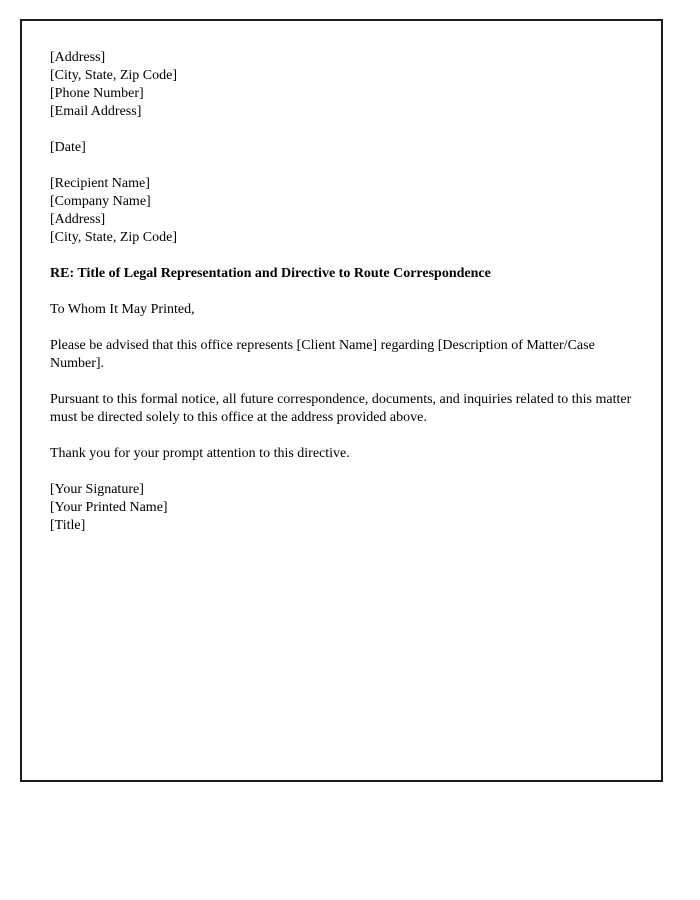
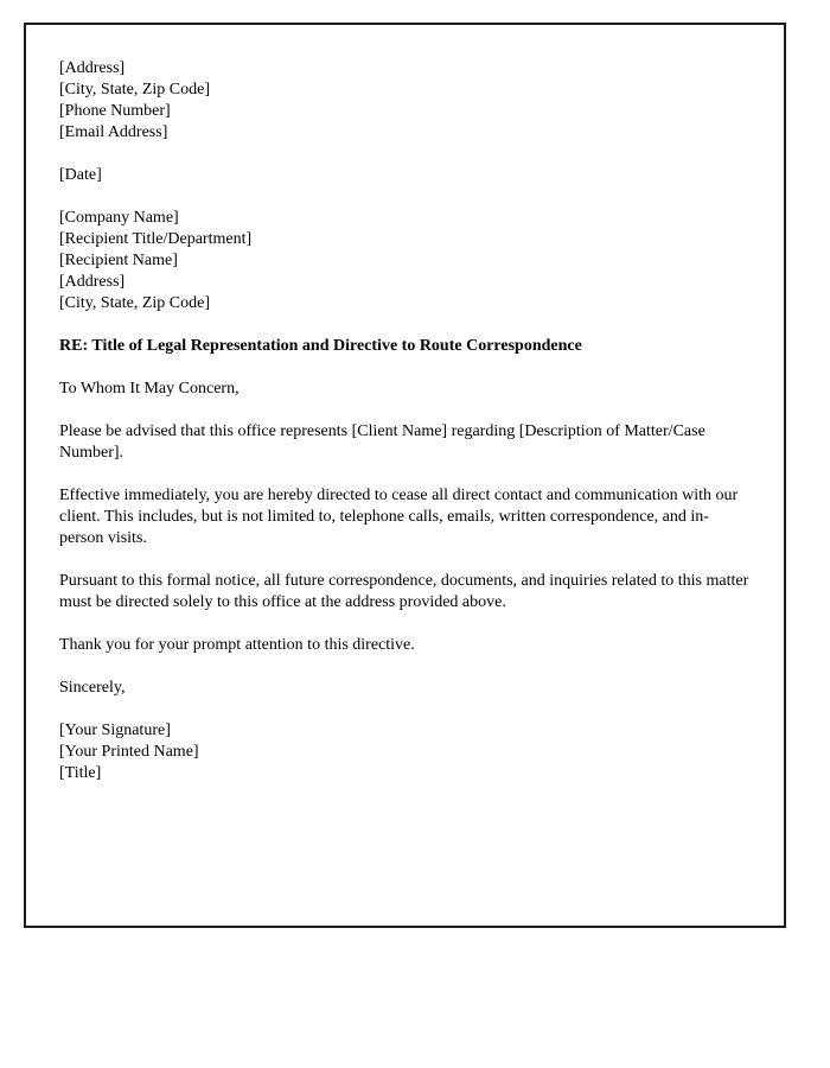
  [Address]
  [City, State, Zip Code]
  [Phone Number]
  [Email Address]
  [Date]
- [Recipient Name]
+ [Company Name]
+ [Recipient Title/Department]
- [Company Name]
+ [Recipient Name]
  [Address]
  [City, State, Zip Code]
  RE: Title of Legal Representation and Directive to Route Correspondence
- To Whom It May Printed,
+ To Whom It May Concern,
  Please be advised that this office represents [Client Name] regarding [Description of Matter/Case Number].
+ Effective immediately, you are hereby directed to cease all direct contact and communication with our client. This includes, but is not limited to, telephone calls, emails, written correspondence, and in-person visits.
  Pursuant to this formal notice, all future correspondence, documents, and inquiries related to this matter must be directed solely to this office at the address provided above.
  Thank you for your prompt attention to this directive.
+ Sincerely,
  [Your Signature]
  [Your Printed Name]
  [Title]
